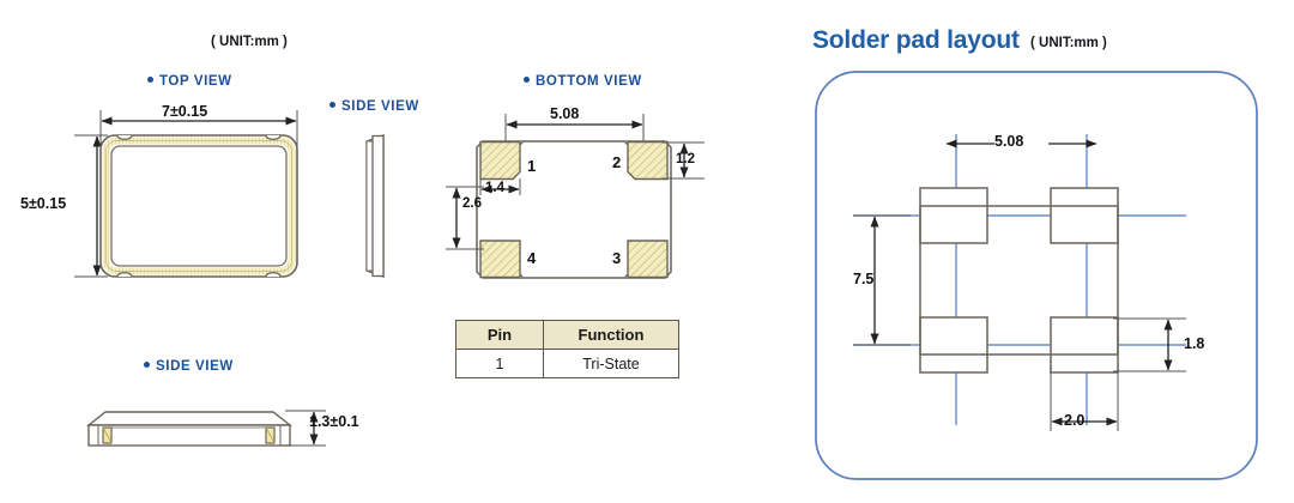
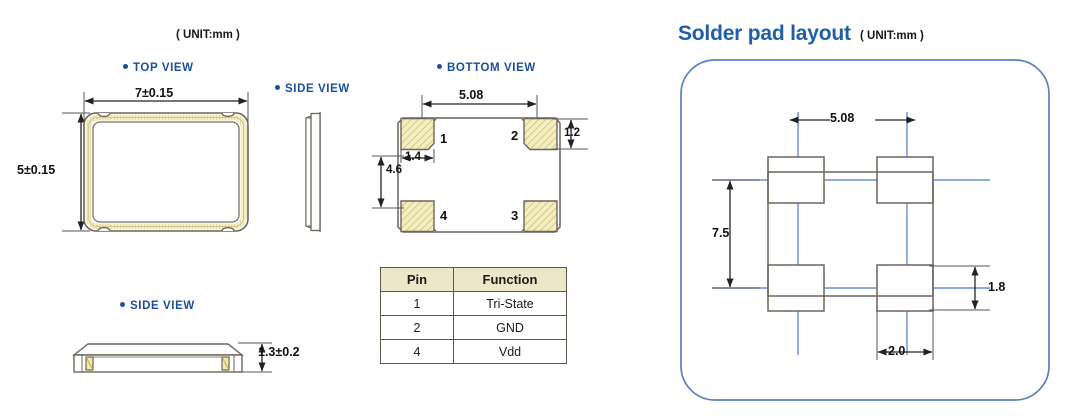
  ( UNIT:mm )
  Solder pad layout
  ( UNIT:mm )
  TOP VIEW
  SIDE VIEW
  BOTTOM VIEW
  SIDE VIEW
  7±0.15
  5±0.15
- 1.3±0.1
+ 1.3±0.2
  5.08
- 2.6
+ 4.6
  1.4
  1.2
  5.08
  7.5
  1.8
  2.0
  1
  2
  3
  4
  Pin	Function
  1	Tri-State
+ 2	GND
+ 4	Vdd
